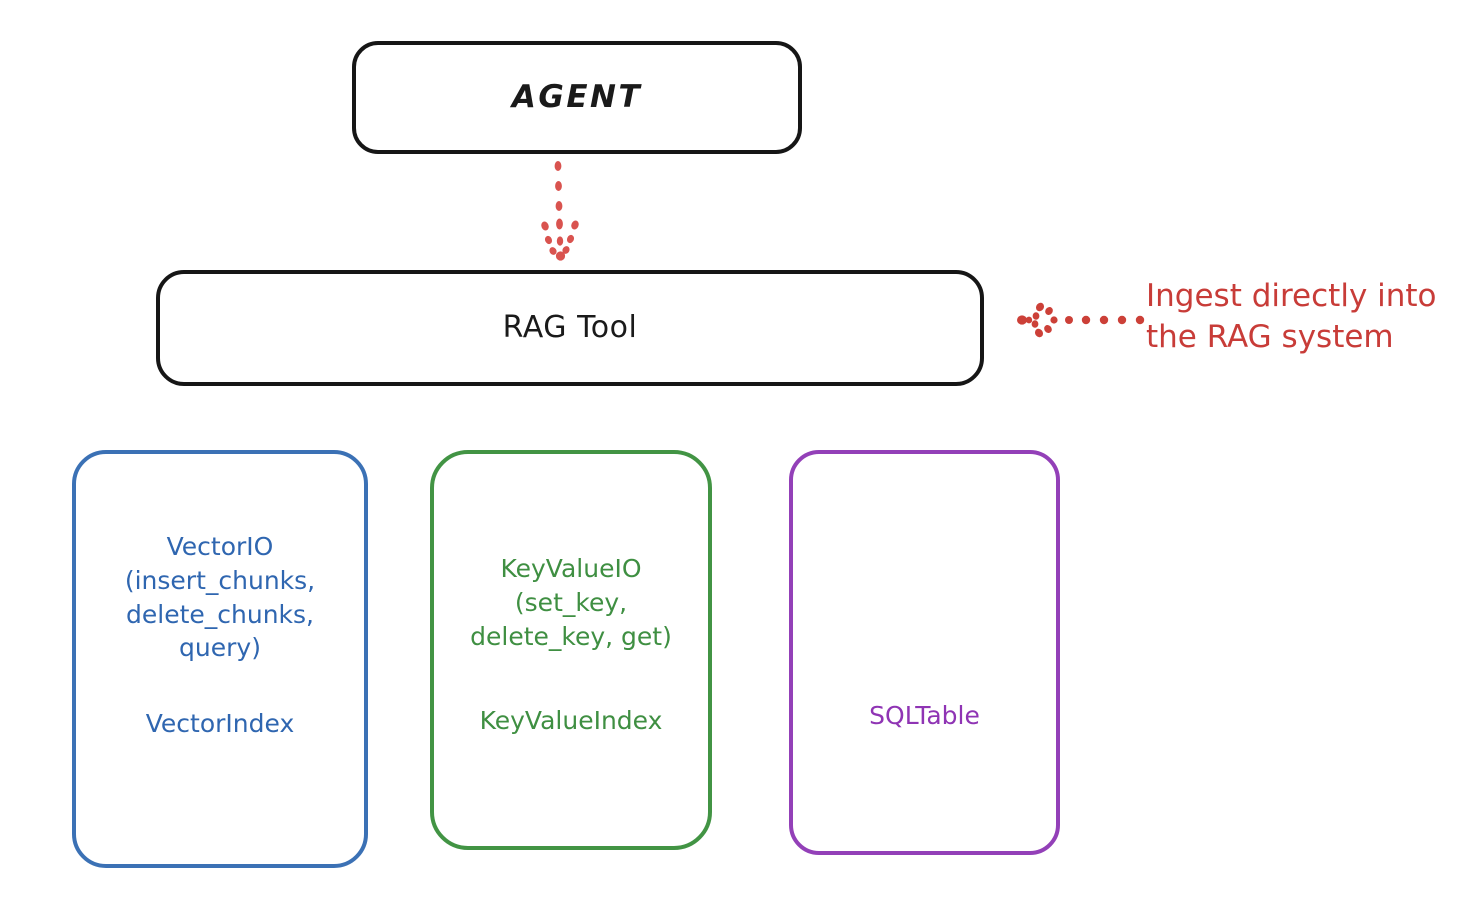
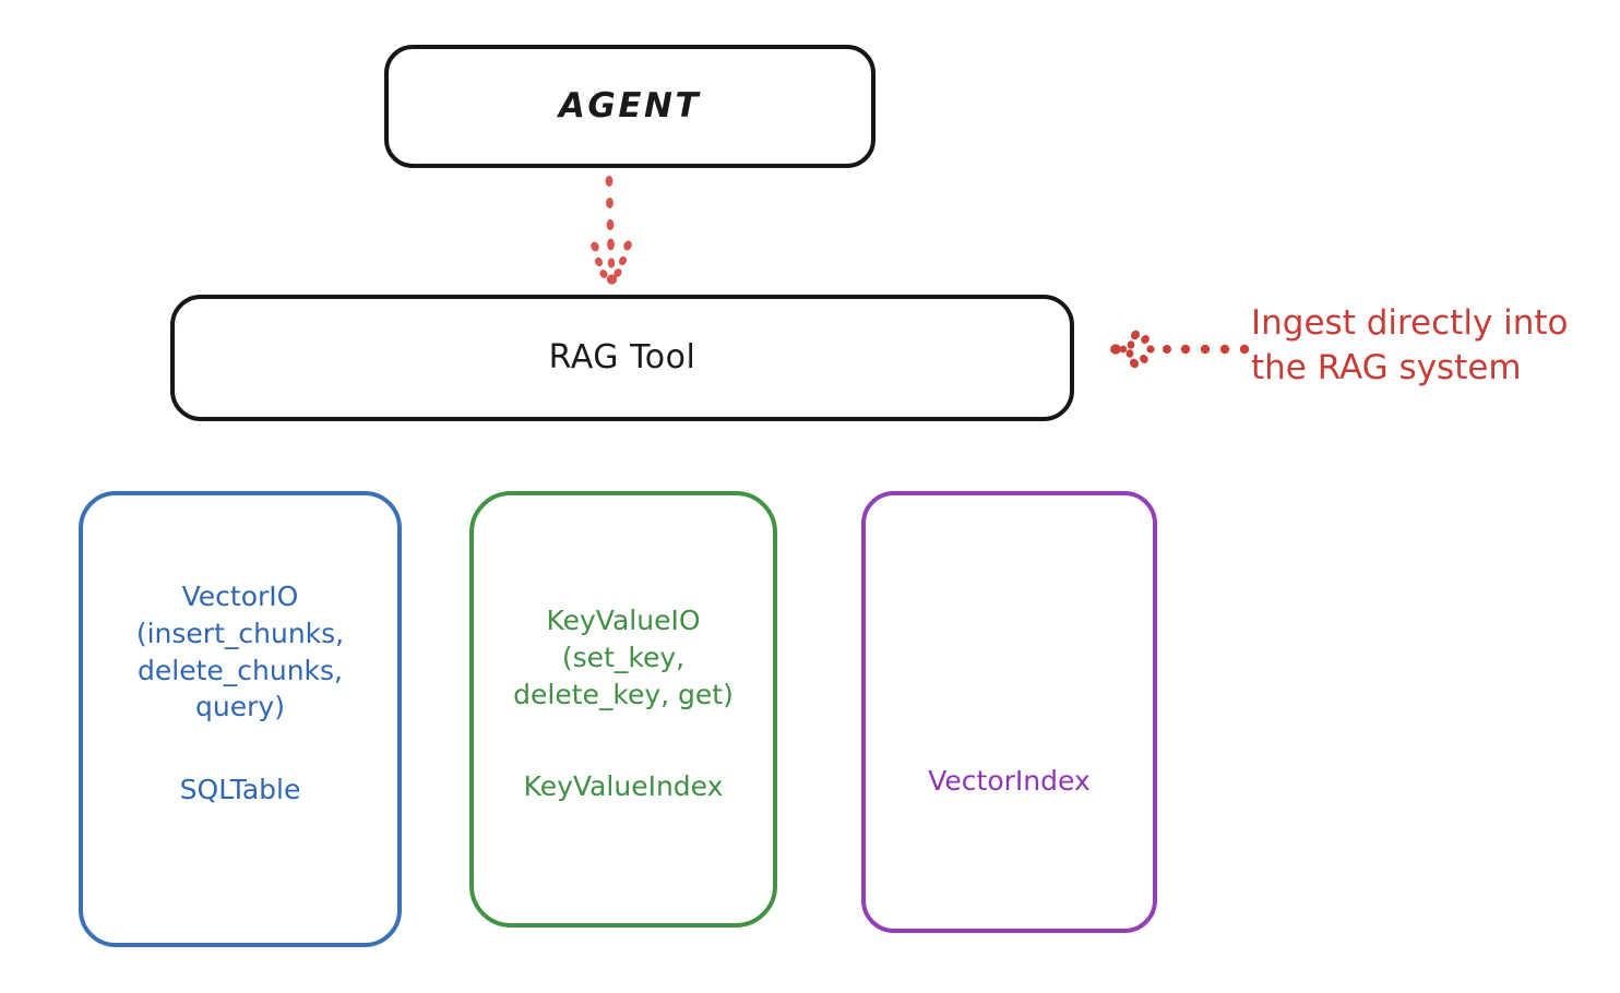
  AGENT
  RAG Tool
  Ingest directly into
  the RAG system
  VectorIO
  (insert_chunks,
  delete_chunks,
  query)
- VectorIndex
+ SQLTable
  KeyValueIO
  (set_key,
  delete_key, get)
  KeyValueIndex
- SQLTable
+ VectorIndex
